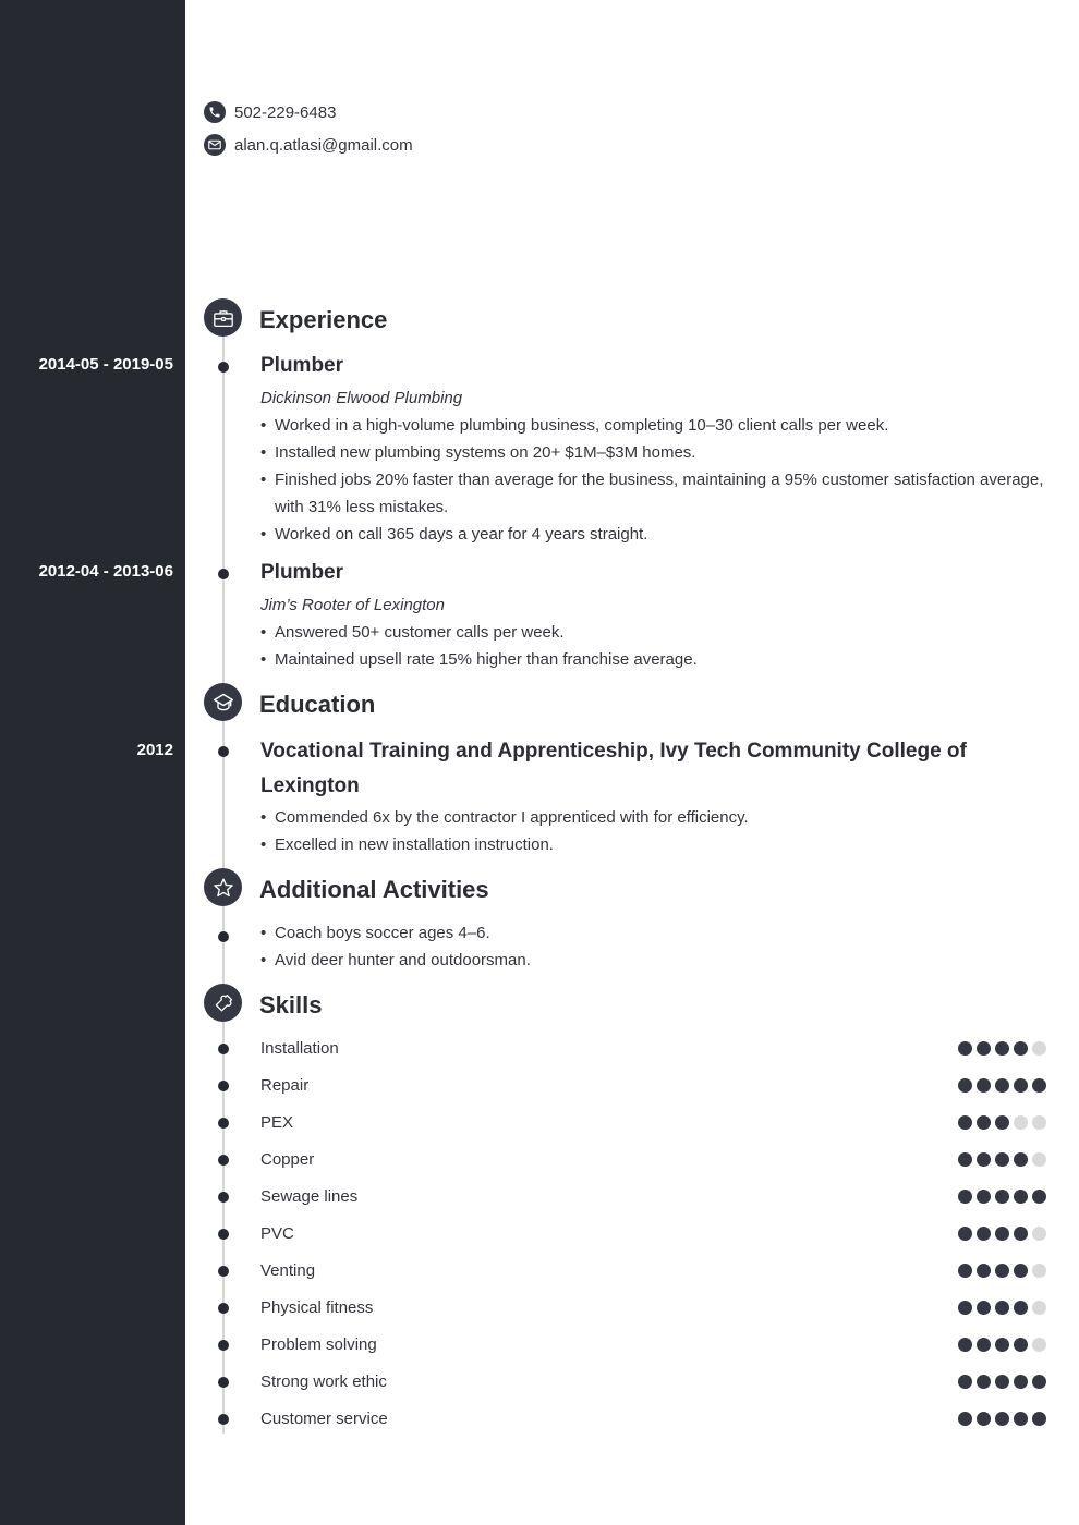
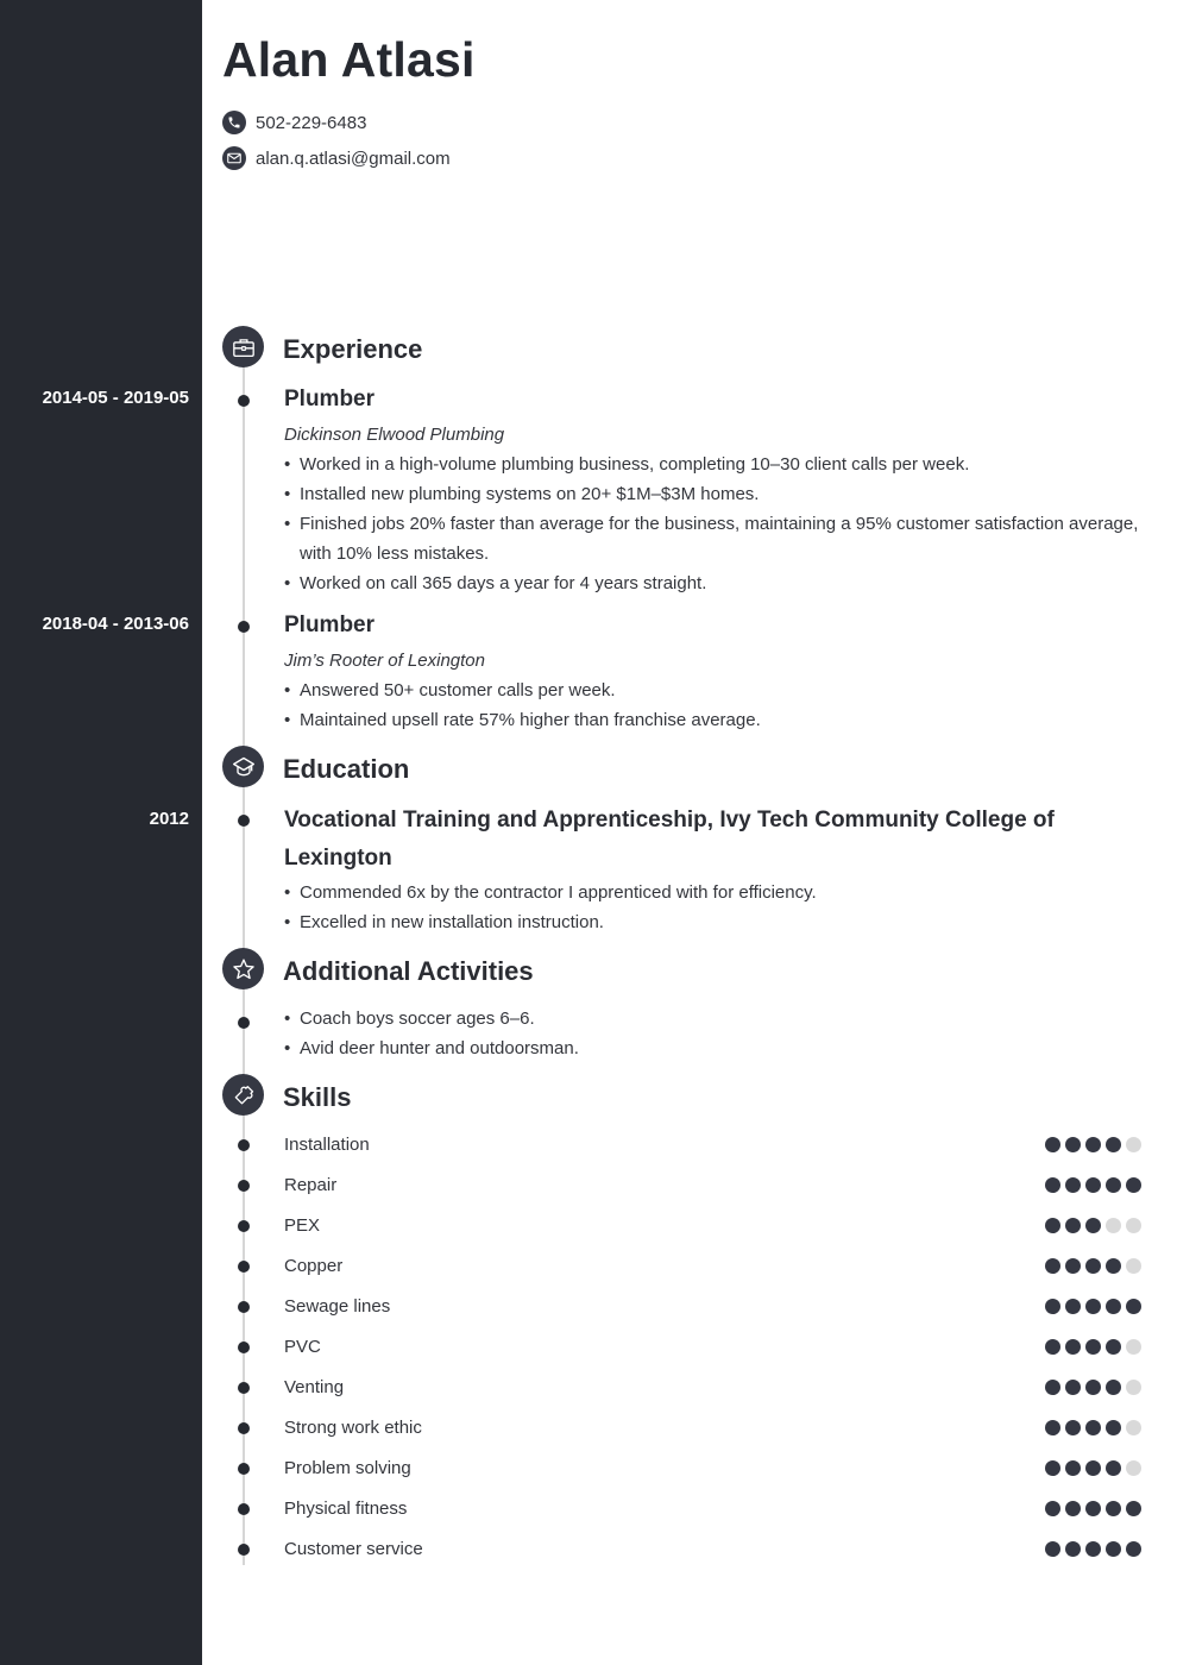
+ Alan Atlasi
  502-229-6483
  alan.q.atlasi@gmail.com
  Experience
  2014-05 - 2019-05
  Plumber
  Dickinson Elwood Plumbing
  Worked in a high-volume plumbing business, completing 10–30 client calls per week.
  Installed new plumbing systems on 20+ $1M–$3M homes.
- Finished jobs 20% faster than average for the business, maintaining a 95% customer satisfaction average, with 31% less mistakes.
+ Finished jobs 20% faster than average for the business, maintaining a 95% customer satisfaction average, with 10% less mistakes.
  Worked on call 365 days a year for 4 years straight.
- 2012-04 - 2013-06
+ 2018-04 - 2013-06
  Plumber
  Jim’s Rooter of Lexington
  Answered 50+ customer calls per week.
- Maintained upsell rate 15% higher than franchise average.
+ Maintained upsell rate 57% higher than franchise average.
  Education
  2012
  Vocational Training and Apprenticeship, Ivy Tech Community College of Lexington
  Commended 6x by the contractor I apprenticed with for efficiency.
  Excelled in new installation instruction.
  Additional Activities
- Coach boys soccer ages 4–6.
+ Coach boys soccer ages 6–6.
  Avid deer hunter and outdoorsman.
  Skills
  Installation
  Repair
  PEX
  Copper
  Sewage lines
  PVC
  Venting
- Physical fitness
+ Strong work ethic
  Problem solving
- Strong work ethic
+ Physical fitness
  Customer service
